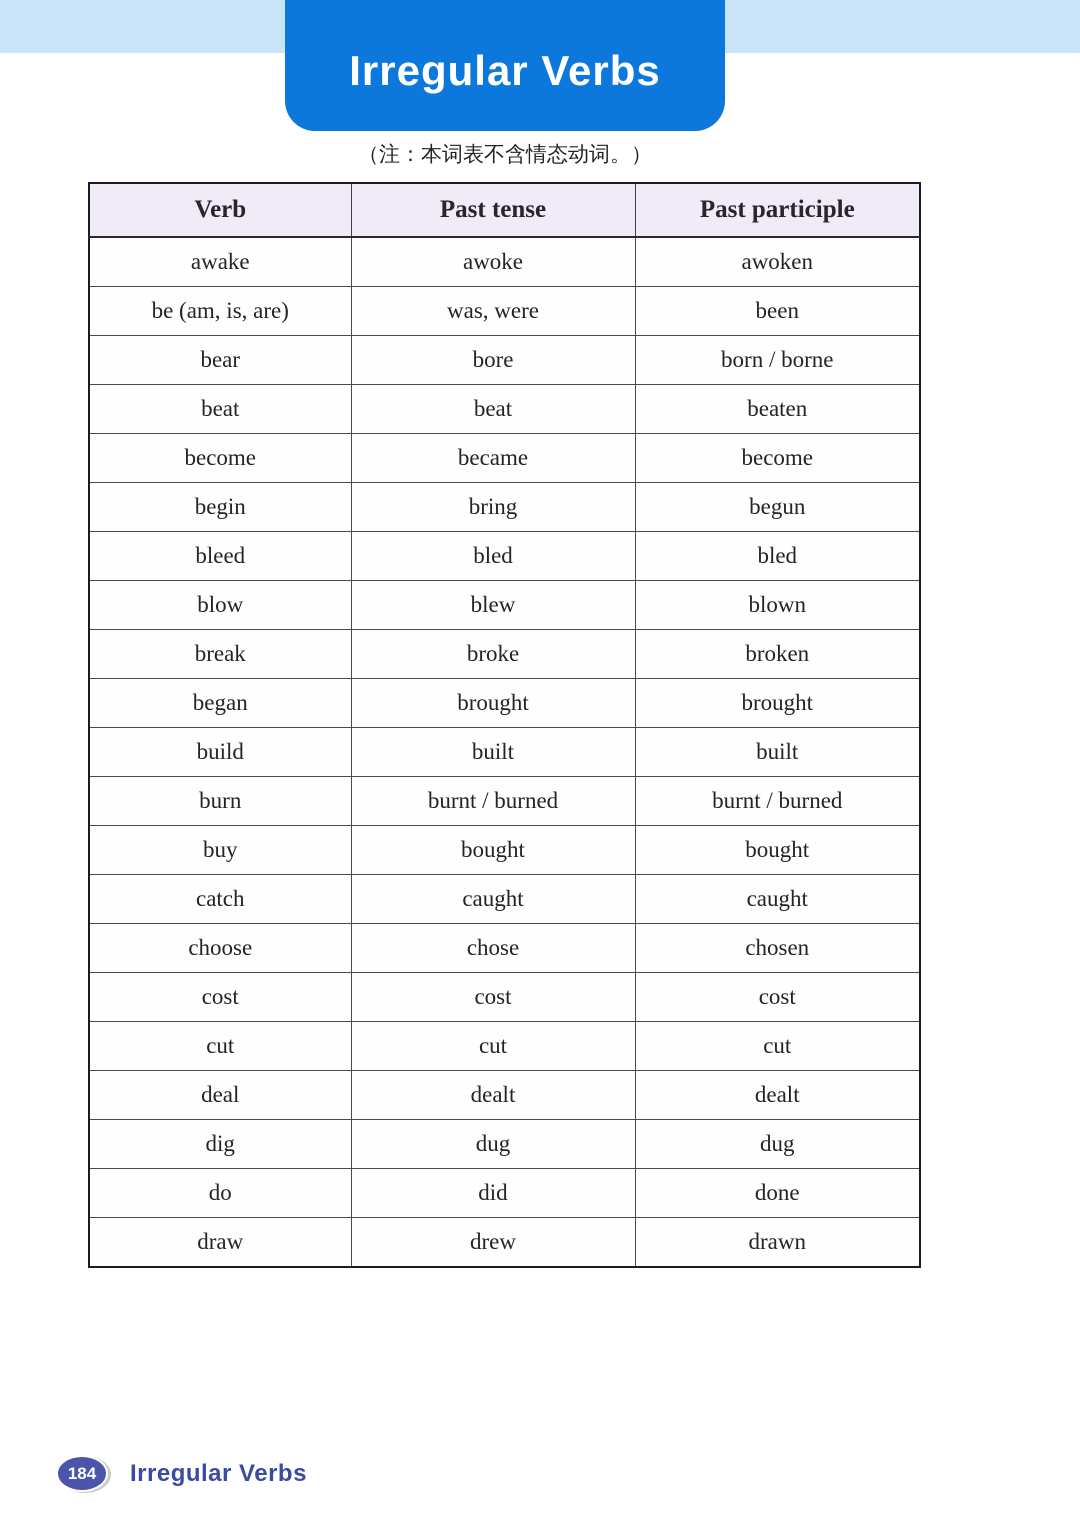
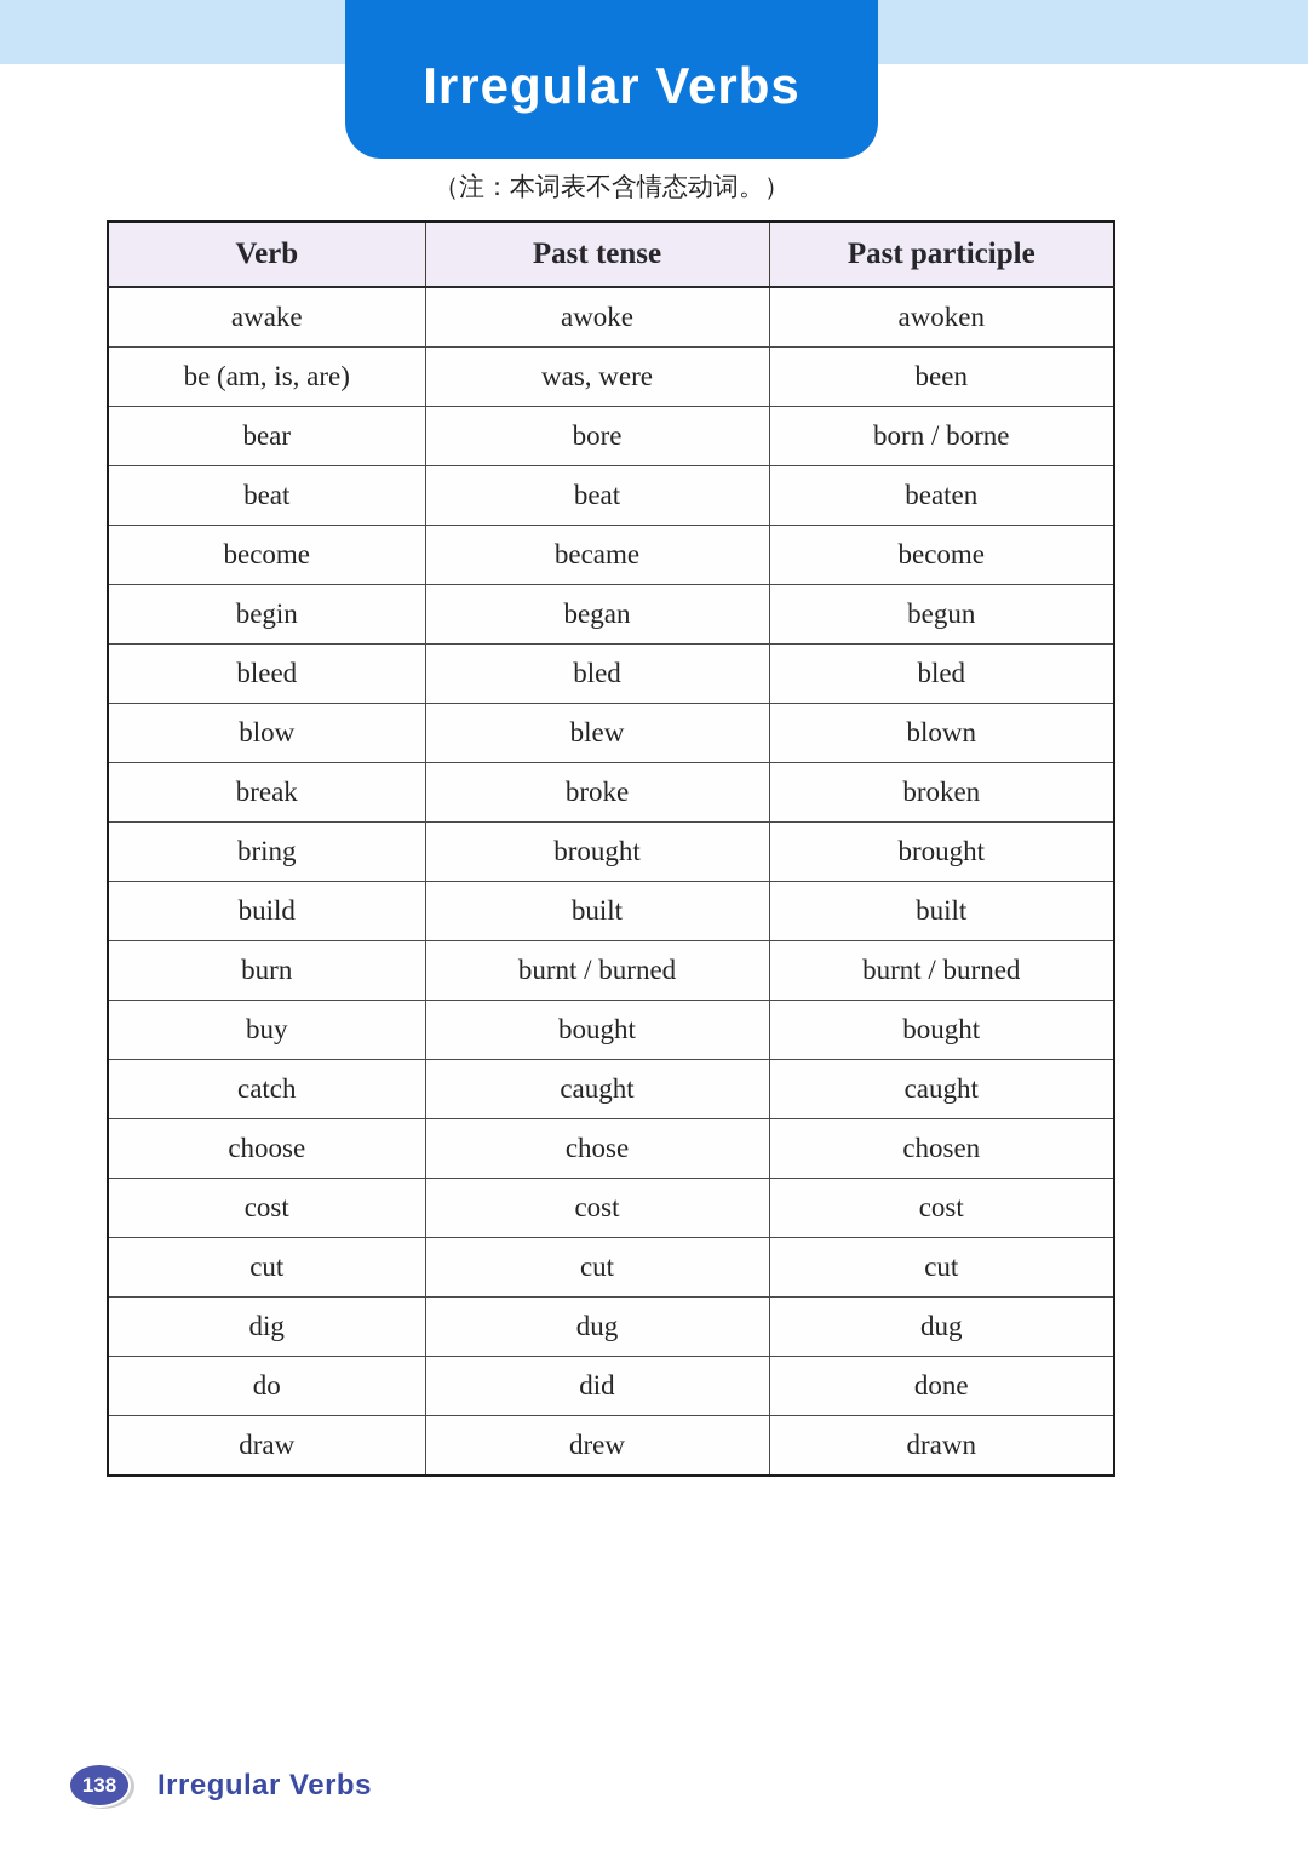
  Irregular Verbs
  （注：本词表不含情态动词。）
  Verb	Past tense	Past participle
  awake	awoke	awoken
  be (am, is, are)	was, were	been
  bear	bore	born / borne
  beat	beat	beaten
  become	became	become
- begin	bring	begun
+ begin	began	begun
  bleed	bled	bled
  blow	blew	blown
  break	broke	broken
- began	brought	brought
+ bring	brought	brought
  build	built	built
  burn	burnt / burned	burnt / burned
  buy	bought	bought
  catch	caught	caught
  choose	chose	chosen
  cost	cost	cost
  cut	cut	cut
- deal	dealt	dealt
  dig	dug	dug
  do	did	done
  draw	drew	drawn
- 184
+ 138
  Irregular Verbs
